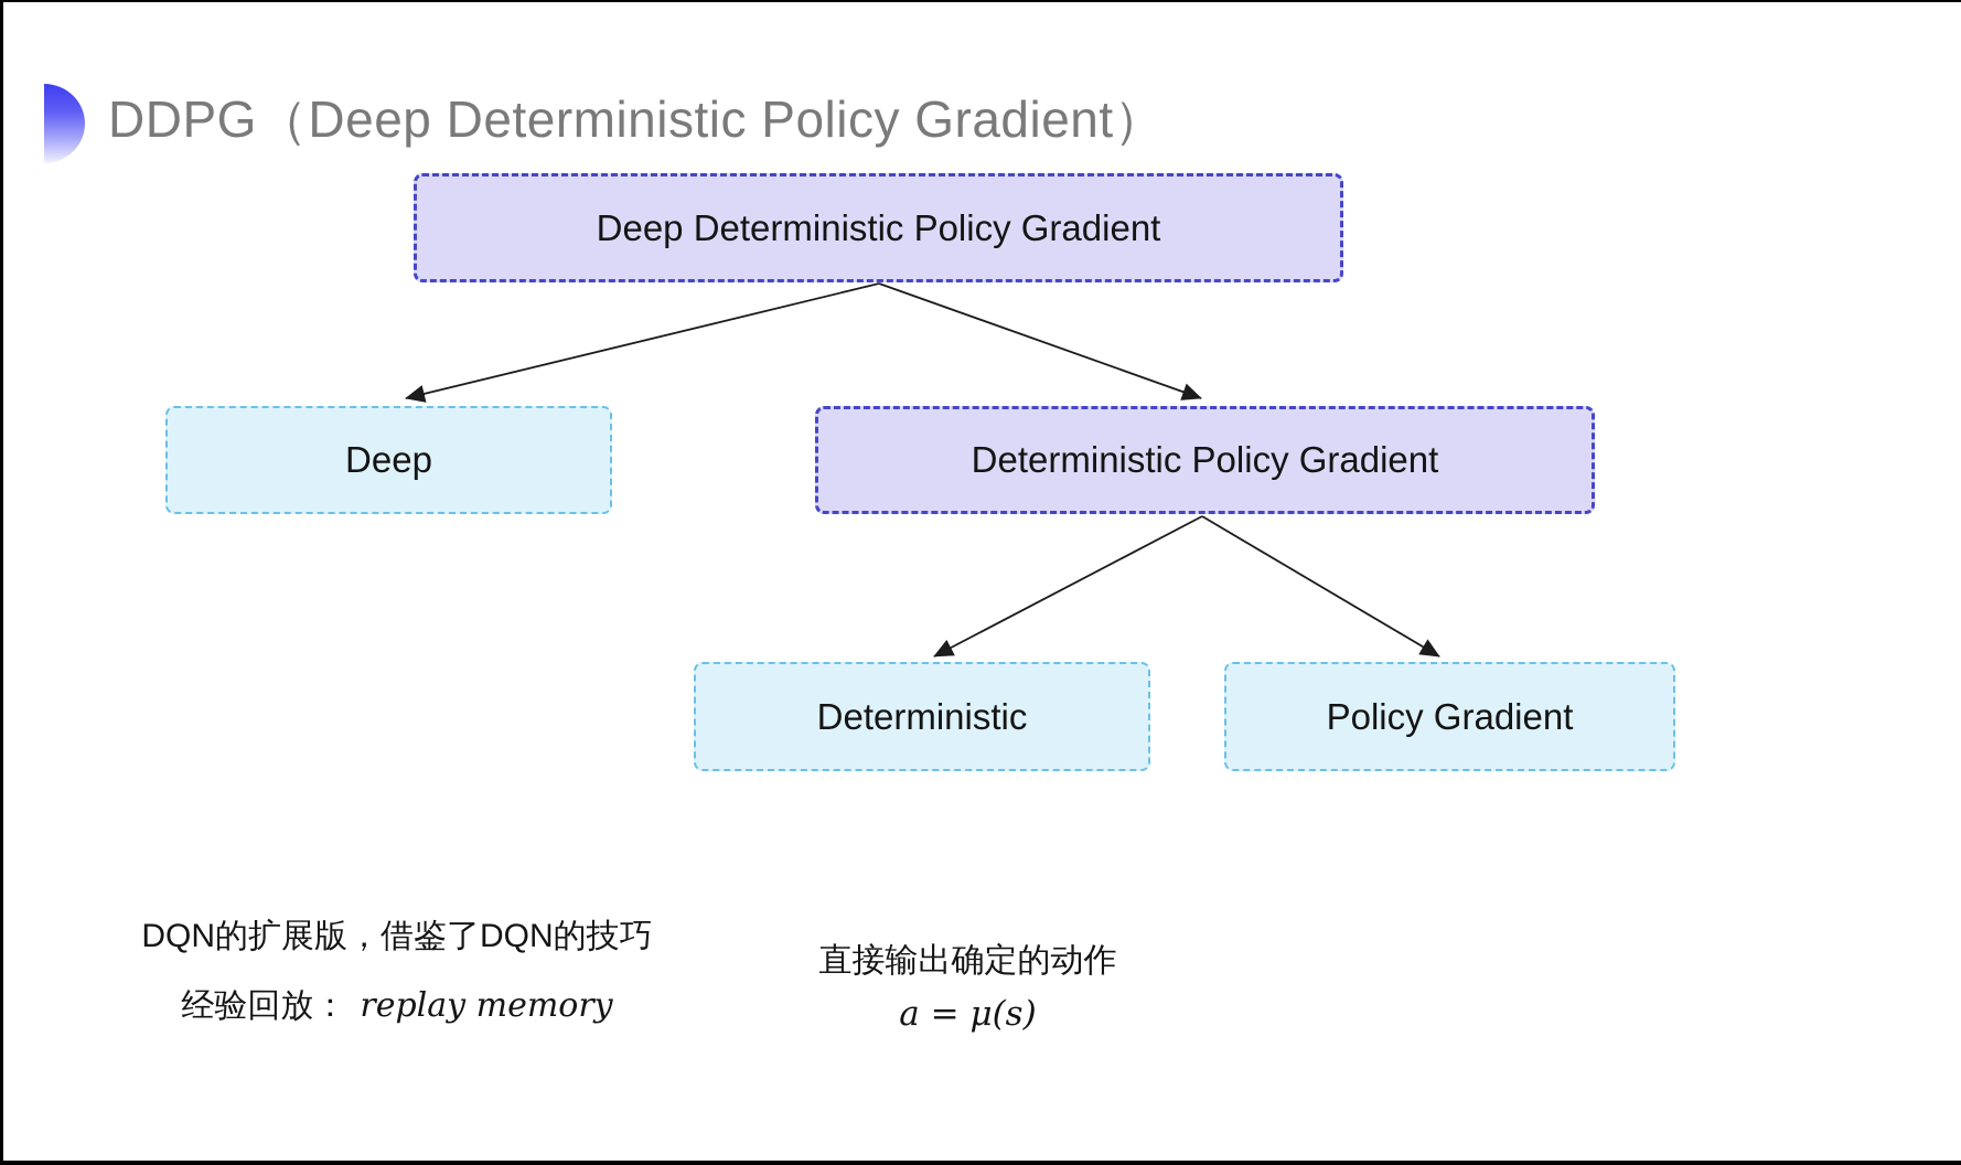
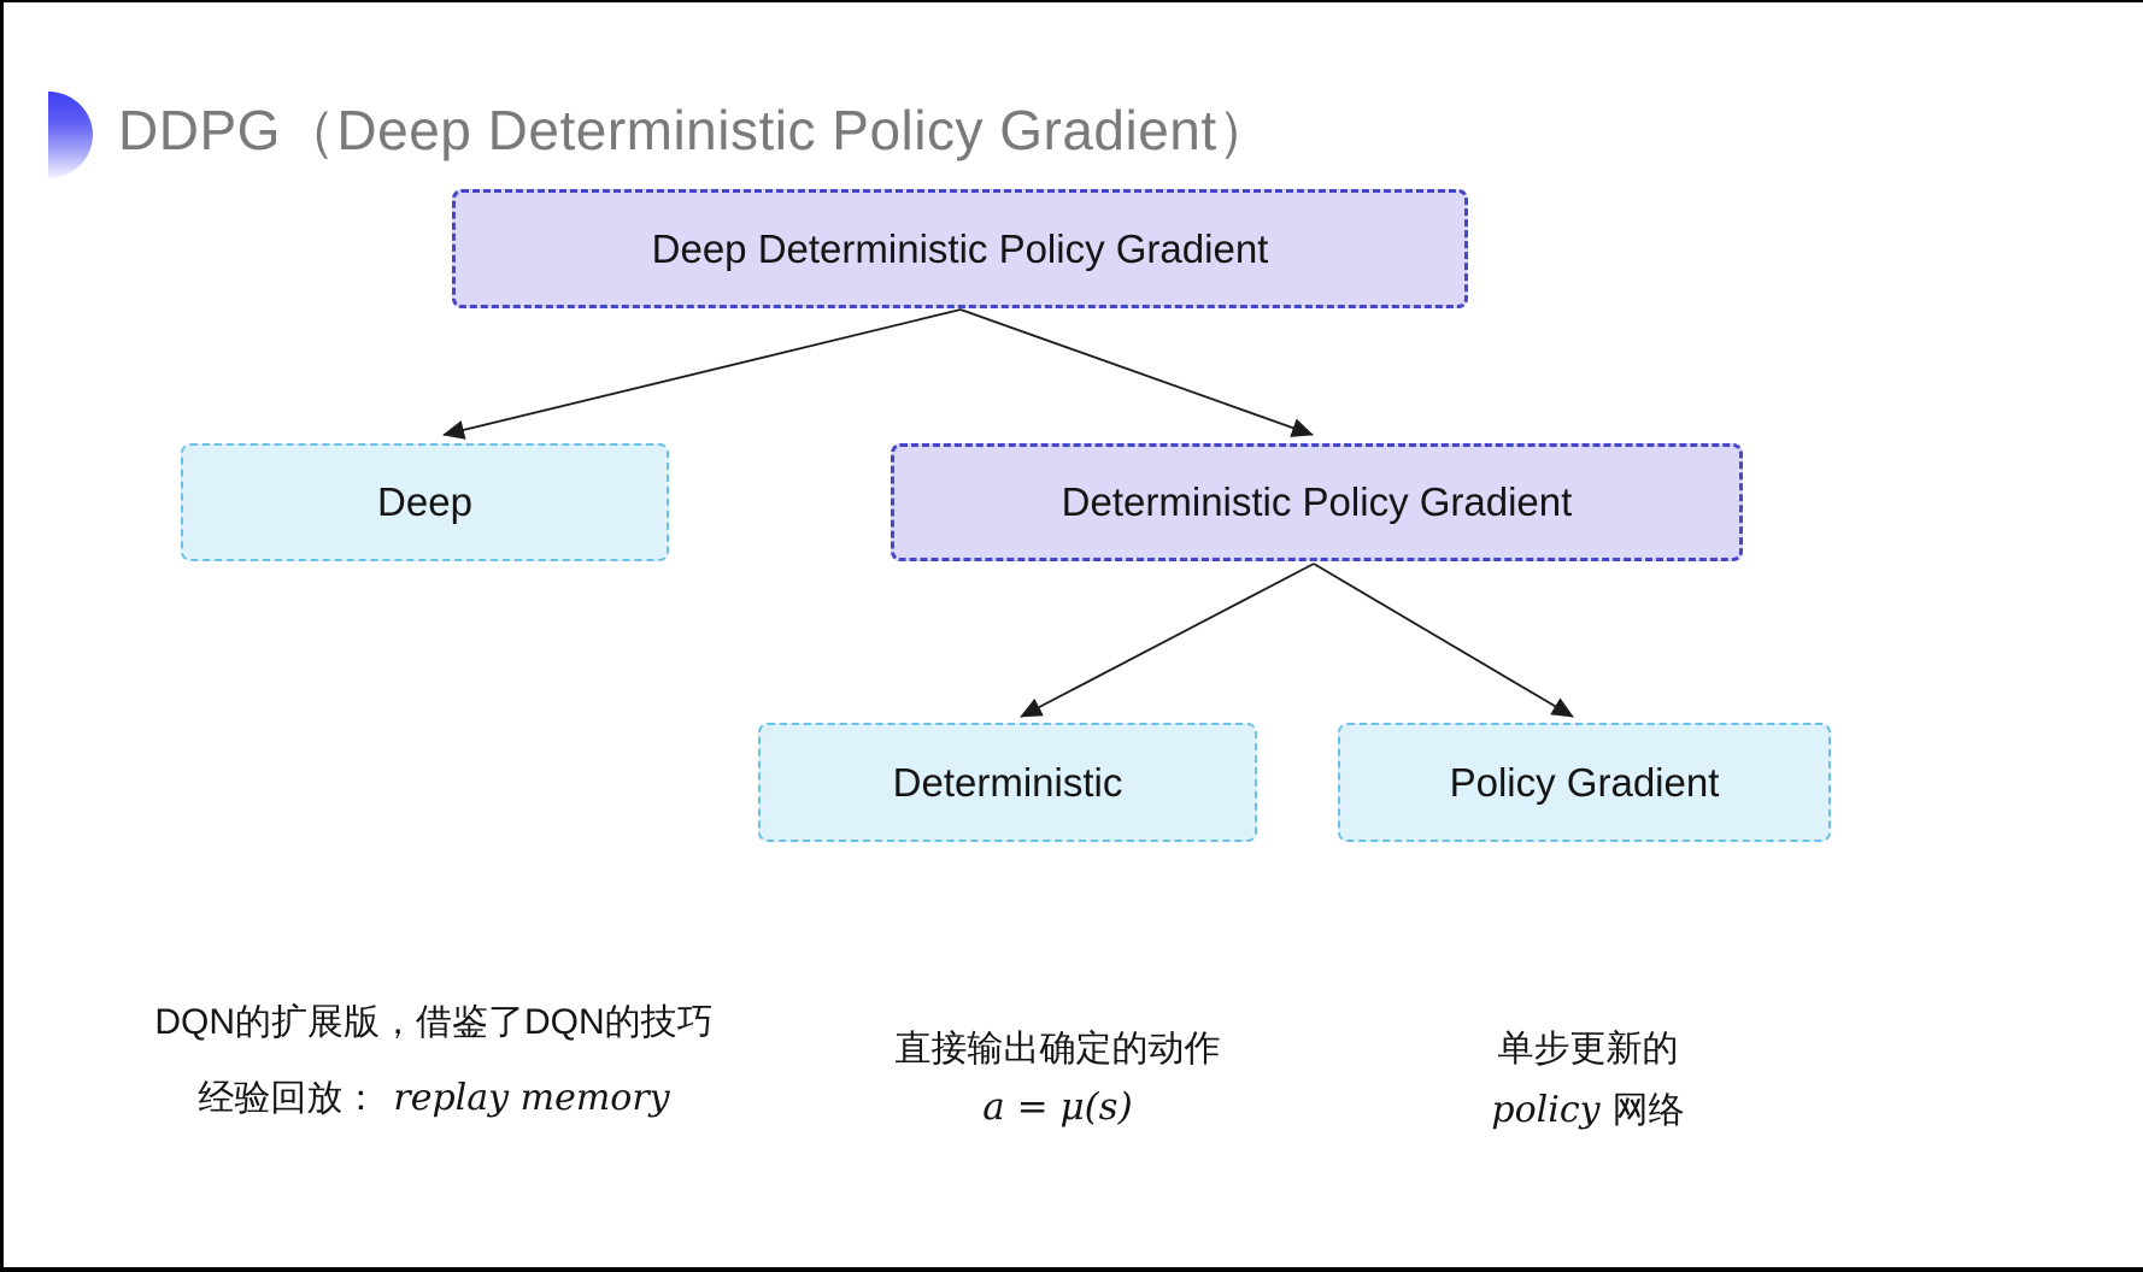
  DDPG（Deep Deterministic Policy Gradient）
  Deep Deterministic Policy Gradient
  Deep
  Deterministic Policy Gradient
  Deterministic
  Policy Gradient
  DQN的扩展版，借鉴了DQN的技巧
  经验回放： replay memory
  直接输出确定的动作
  a = μ(s)
+ 单步更新的
+ policy 网络
